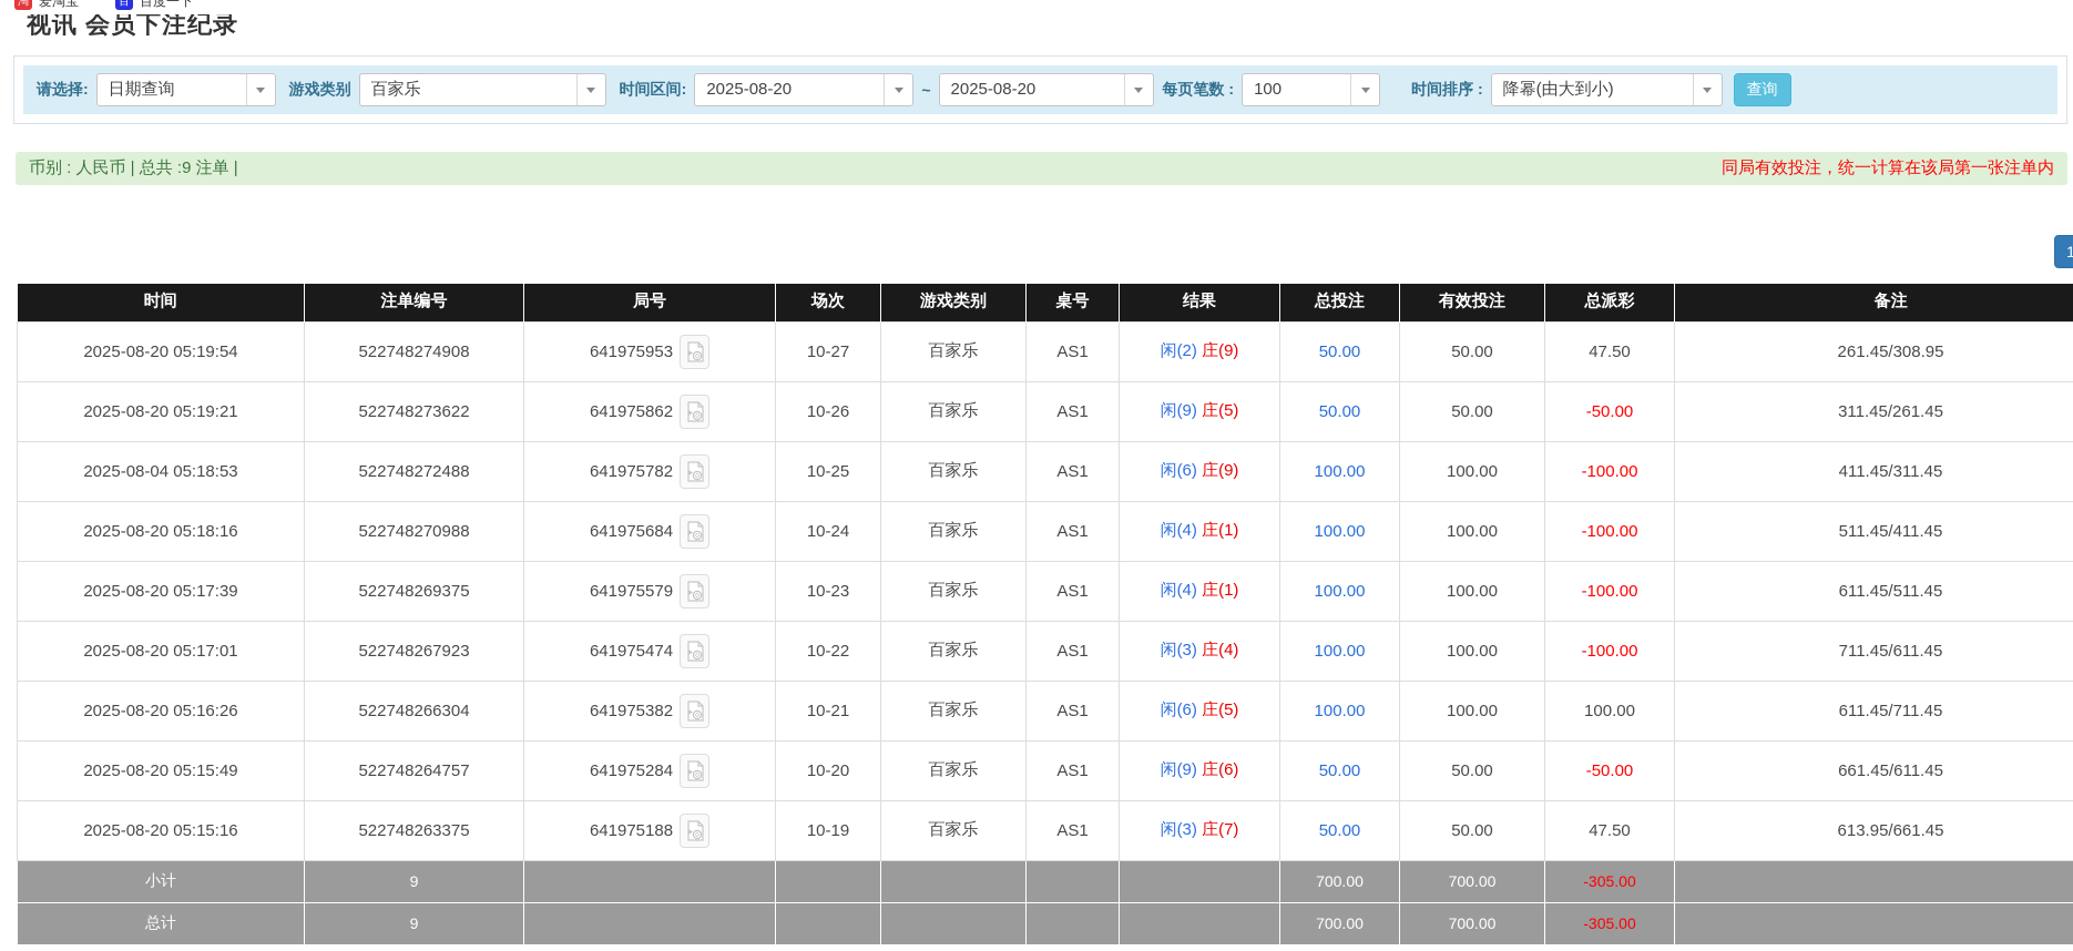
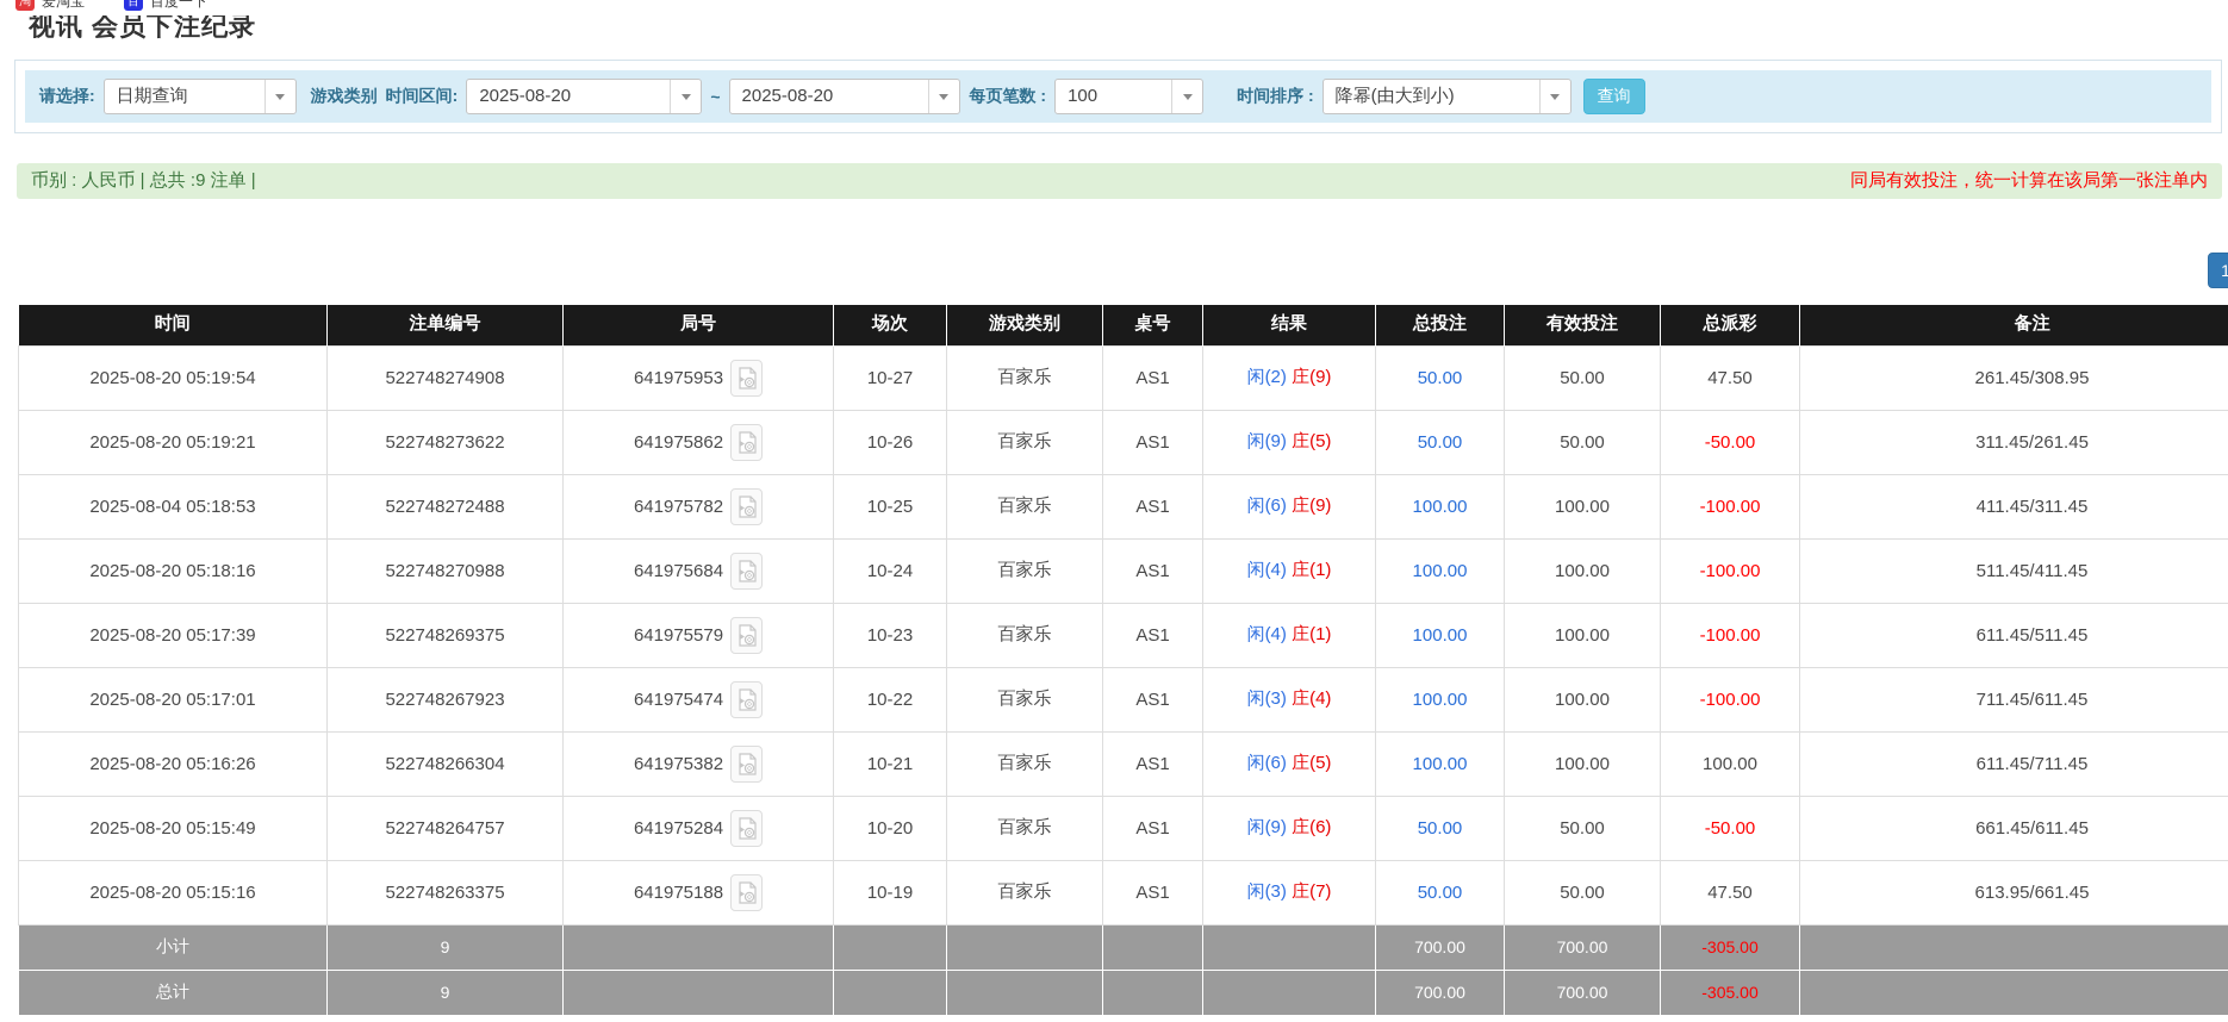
  淘
  爱淘宝
  百
  百度一下
  视讯 会员下注纪录
  请选择:
  日期查询
  游戏类别
- 百家乐
  时间区间:
  2025-08-20
  ~
  2025-08-20
  每页笔数 :
  100
  时间排序 :
  降幂(由大到小)
  查询
  币别 : 人民币 | 总共 :9 注单 |
  同局有效投注，统一计算在该局第一张注单内
  1
  时间	注单编号	局号	场次	游戏类别	桌号	结果	总投注	有效投注	总派彩	备注
  2025-08-20 05:19:54	522748274908	641975953	10-27	百家乐	AS1	闲(2) 庄(9)	50.00	50.00	47.50	261.45/308.95
  2025-08-20 05:19:21	522748273622	641975862	10-26	百家乐	AS1	闲(9) 庄(5)	50.00	50.00	-50.00	311.45/261.45
  2025-08-04 05:18:53	522748272488	641975782	10-25	百家乐	AS1	闲(6) 庄(9)	100.00	100.00	-100.00	411.45/311.45
  2025-08-20 05:18:16	522748270988	641975684	10-24	百家乐	AS1	闲(4) 庄(1)	100.00	100.00	-100.00	511.45/411.45
  2025-08-20 05:17:39	522748269375	641975579	10-23	百家乐	AS1	闲(4) 庄(1)	100.00	100.00	-100.00	611.45/511.45
  2025-08-20 05:17:01	522748267923	641975474	10-22	百家乐	AS1	闲(3) 庄(4)	100.00	100.00	-100.00	711.45/611.45
  2025-08-20 05:16:26	522748266304	641975382	10-21	百家乐	AS1	闲(6) 庄(5)	100.00	100.00	100.00	611.45/711.45
  2025-08-20 05:15:49	522748264757	641975284	10-20	百家乐	AS1	闲(9) 庄(6)	50.00	50.00	-50.00	661.45/611.45
  2025-08-20 05:15:16	522748263375	641975188	10-19	百家乐	AS1	闲(3) 庄(7)	50.00	50.00	47.50	613.95/661.45
  小计	9						700.00	700.00	-305.00
  总计	9						700.00	700.00	-305.00
